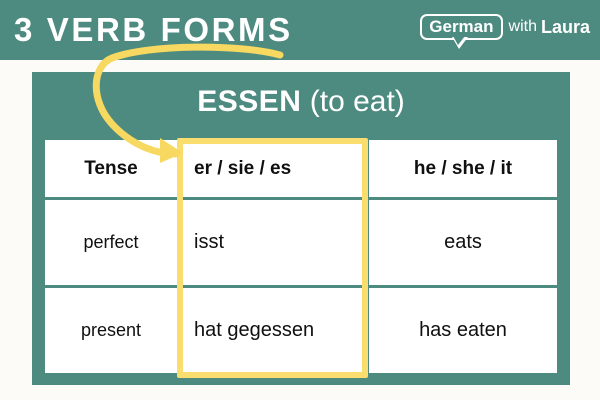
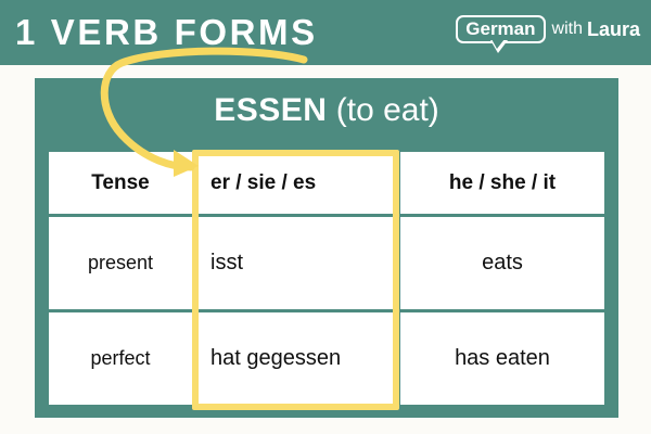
- 3 VERB FORMS
+ 1 VERB FORMS
  German
  with
  Laura
  ESSEN (to eat)
  Tense
  er / sie / es
  he / she / it
- perfect
+ present
  isst
  eats
- present
+ perfect
  hat gegessen
  has eaten
